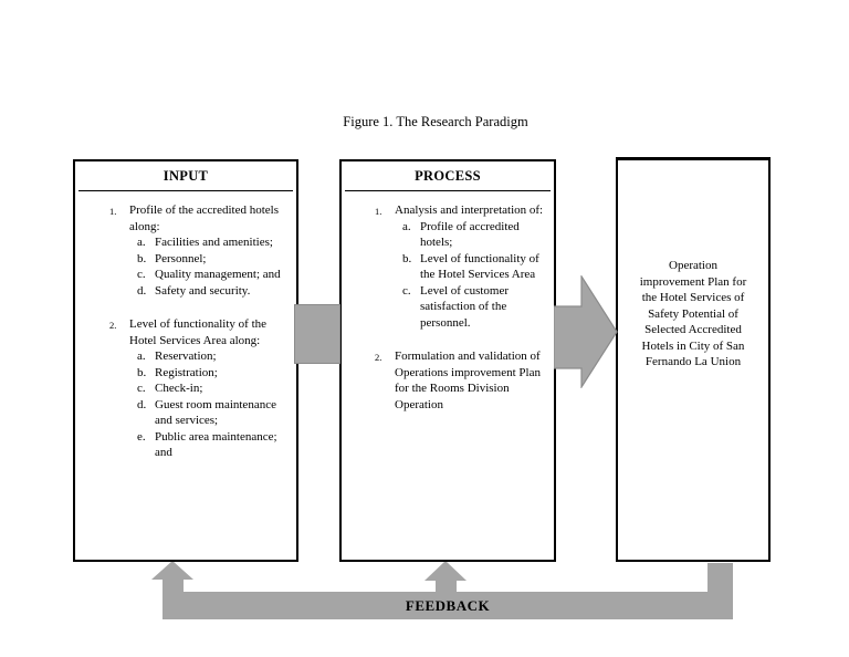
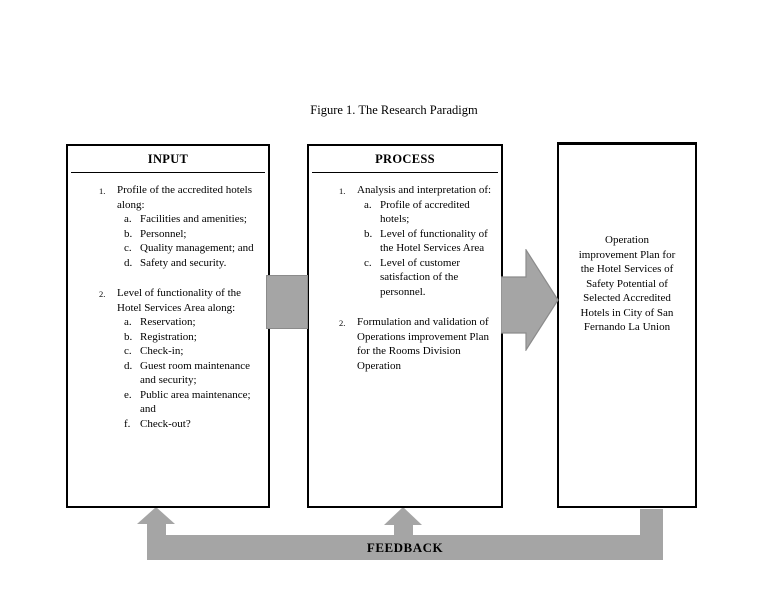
  Figure 1. The Research Paradigm
  INPUT
  1.
  Profile of the accredited hotels along:
  a.
  Facilities and amenities;
  b.
  Personnel;
  c.
  Quality management; and
  d.
  Safety and security.
  2.
  Level of functionality of the Hotel Services Area along:
  a.
  Reservation;
  b.
  Registration;
  c.
  Check-in;
  d.
- Guest room maintenance and services;
+ Guest room maintenance and security;
  e.
  Public area maintenance; and
+ f.
+ Check-out?
  PROCESS
  1.
  Analysis and interpretation of:
  a.
  Profile of accredited hotels;
  b.
  Level of functionality of the Hotel Services Area
  c.
  Level of customer satisfaction of the personnel.
  2.
  Formulation and validation of Operations improvement Plan for the Rooms Division Operation
  Operation improvement Plan for the Hotel Services of Safety Potential of Selected Accredited Hotels in City of San Fernando La Union
  FEEDBACK
